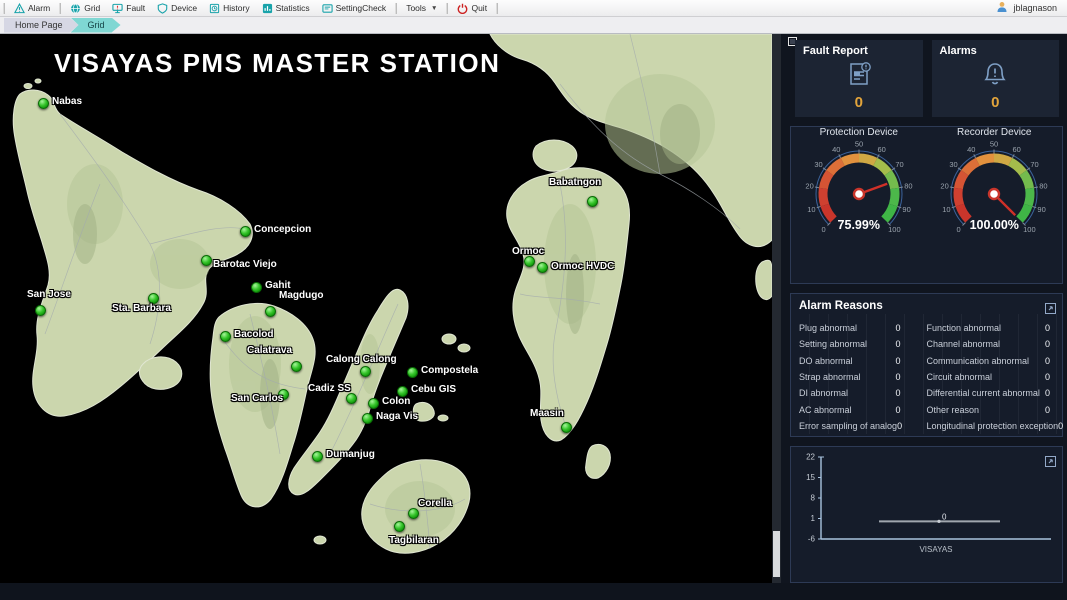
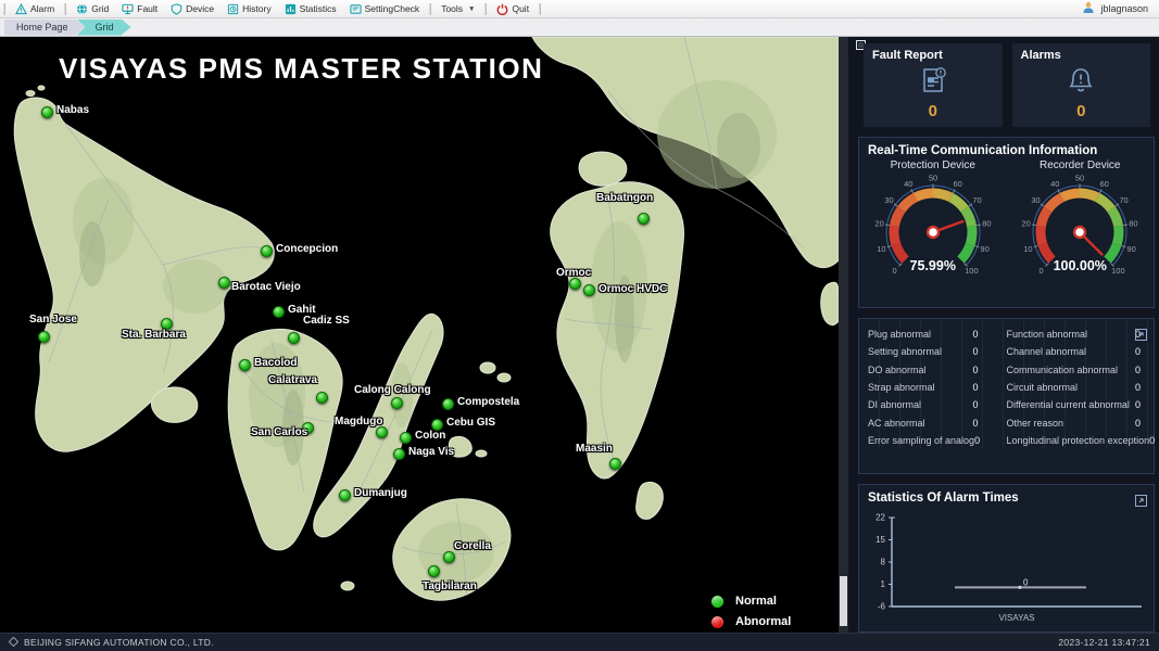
  Alarm
  Grid
  Fault
  Device
  History
  Statistics
  SettingCheck
  Tools
  Quit
  jblagnason
  Home Page
  Grid
  VISAYAS PMS MASTER STATION
  Nabas
  Concepcion
  Barotac Viejo
  Sta. Barbara
  San Jose
  Gahit
- Magdugo
+ Cadiz SS
  Bacolod
  Calatrava
  San Carlos
  Calong Calong
- Cadiz SS
+ Magdugo
  Compostela
  Cebu GIS
  Colon
  Naga Vis
  Dumanjug
  Babatngon
  Ormoc
  Ormoc HVDC
  Maasin
  Corella
  Tagbilaran
+ Normal
+ Abnormal
  Fault Report
  0
  Alarms
  0
+ Real-Time Communication Information
  Protection Device
  0
  10
  20
  30
  40
  50
  60
  70
  80
  90
  100
  75.99%
  Recorder Device
  0
  10
  20
  30
  40
  50
  60
  70
  80
  90
  100
  100.00%
- Alarm Reasons
  Plug abnormal
  0
  Setting abnormal
  0
  DO abnormal
  0
  Strap abnormal
  0
  DI abnormal
  0
  AC abnormal
  0
  Error sampling of analog
  0
  Function abnormal
  0
  Channel abnormal
  0
  Communication abnormal
  0
  Circuit abnormal
  0
  Differential current abnormal
  0
  Other reason
  0
  Longitudinal protection exception
  0
+ Statistics Of Alarm Times
  22
  15
  8
  1
  -6
  0
  VISAYAS
+ BEIJING SIFANG AUTOMATION CO., LTD.
+ 2023-12-21 13:47:21
